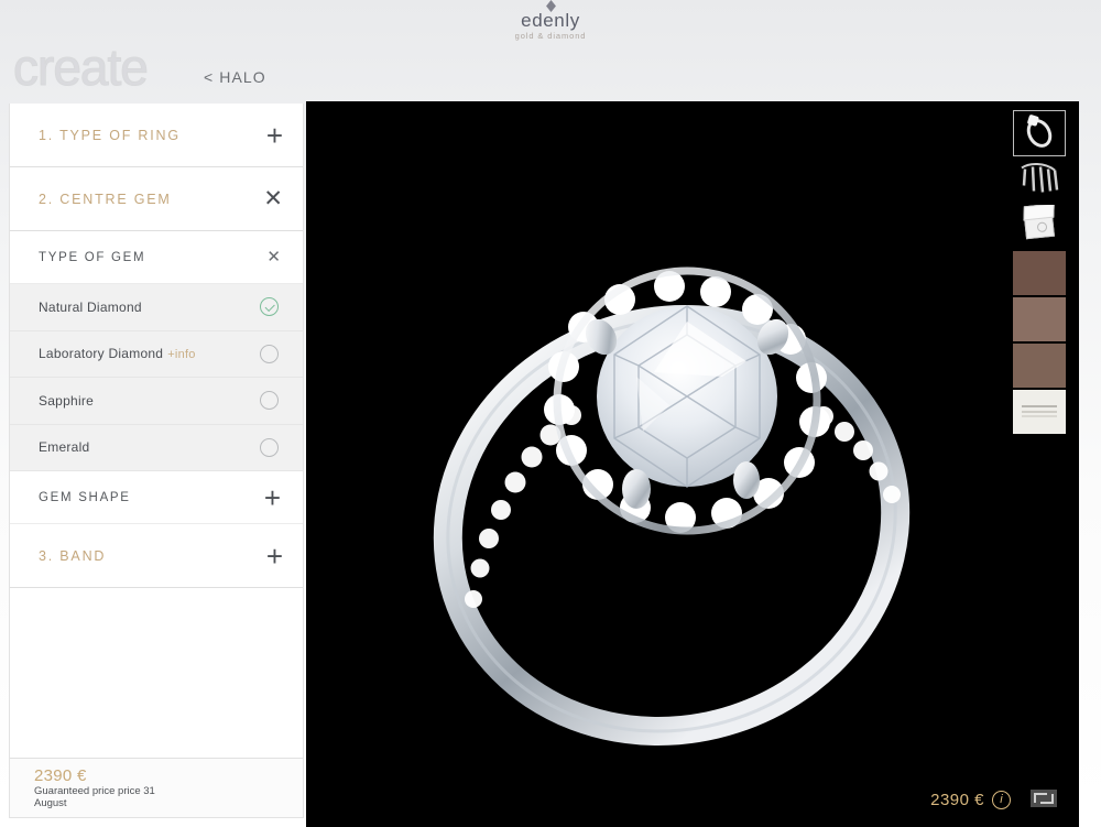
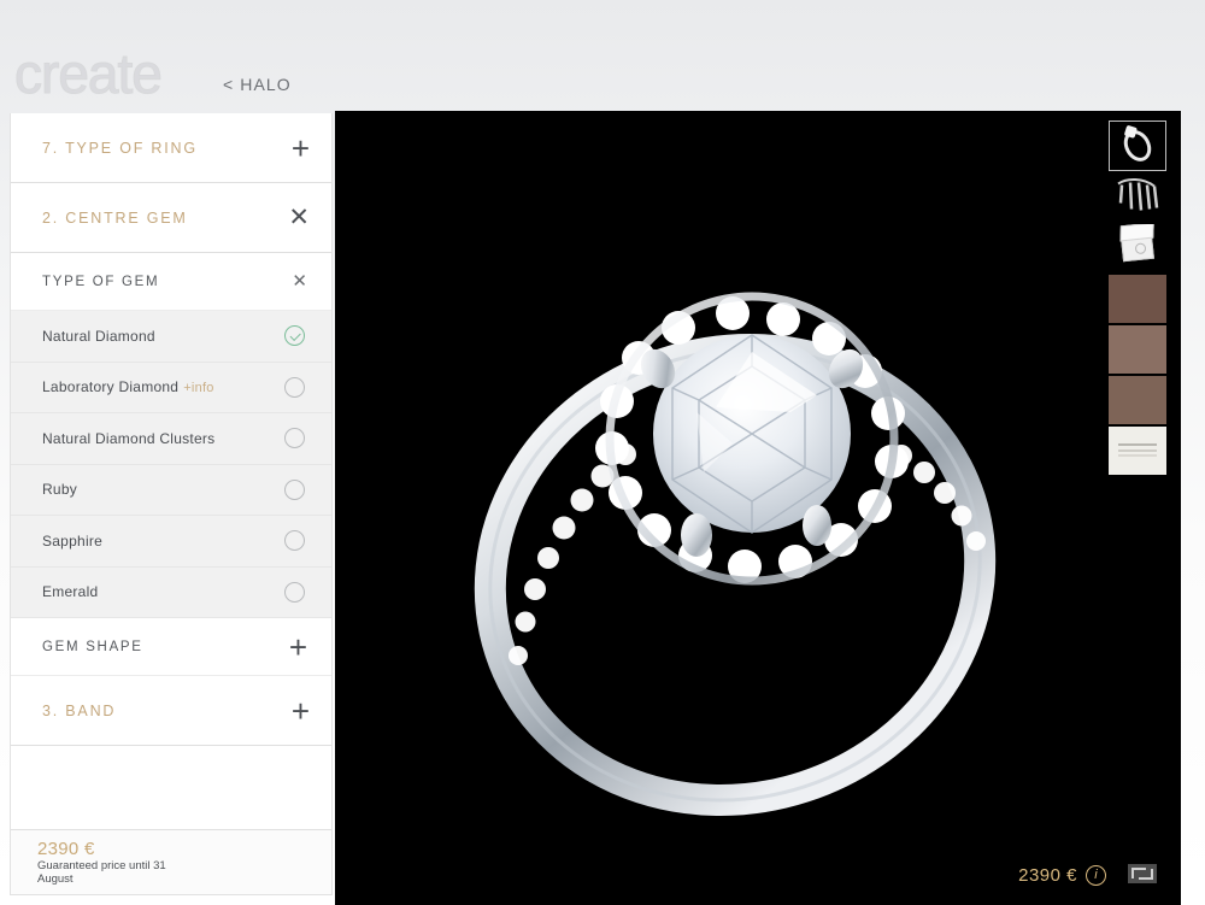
- edenly
- gold & diamond
  < HALO
- 1. TYPE OF RING
+ 7. TYPE OF RING
  +
  2. CENTRE GEM
  ✕
  TYPE OF GEM
  ✕
  Natural Diamond
  Laboratory Diamond +info
+ Natural Diamond Clusters
+ Ruby
  Sapphire
  Emerald
  GEM SHAPE
  +
  3. BAND
  +
  2390 €
- Guaranteed price price 31 August
+ Guaranteed price until 31 August
  2390 €
  i
